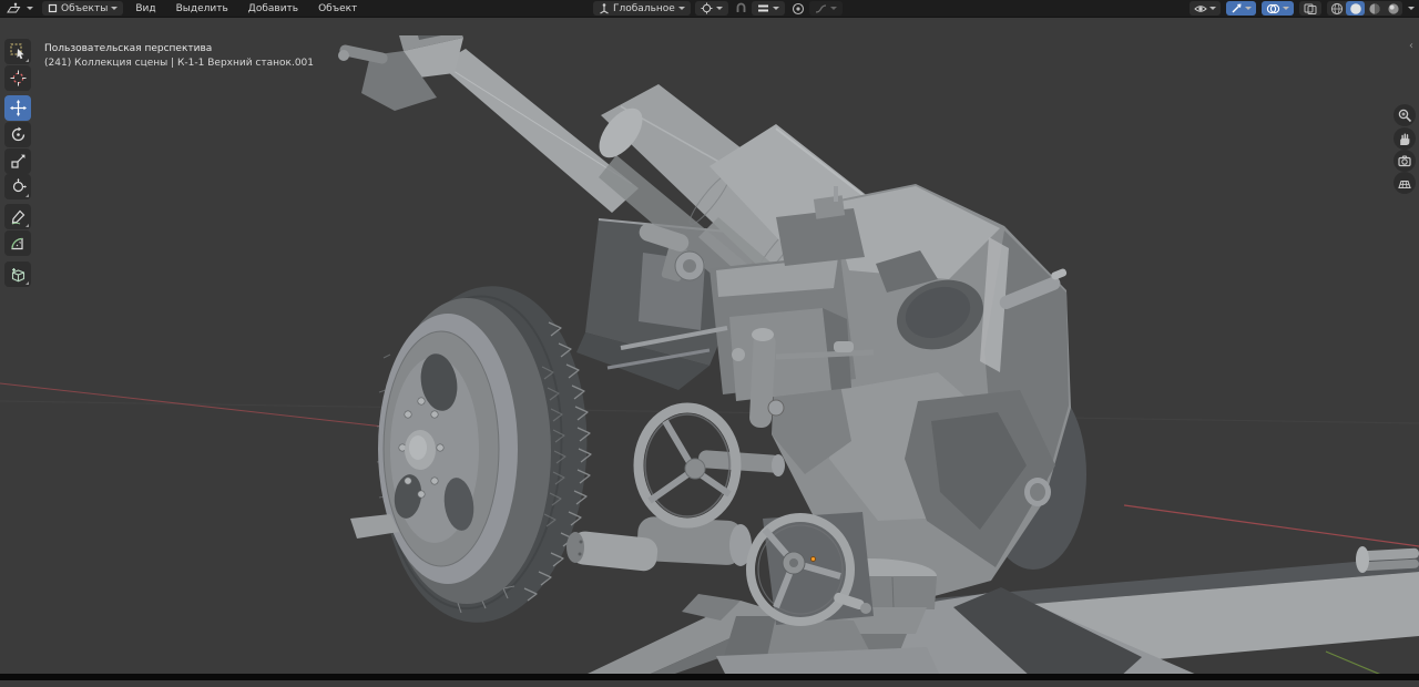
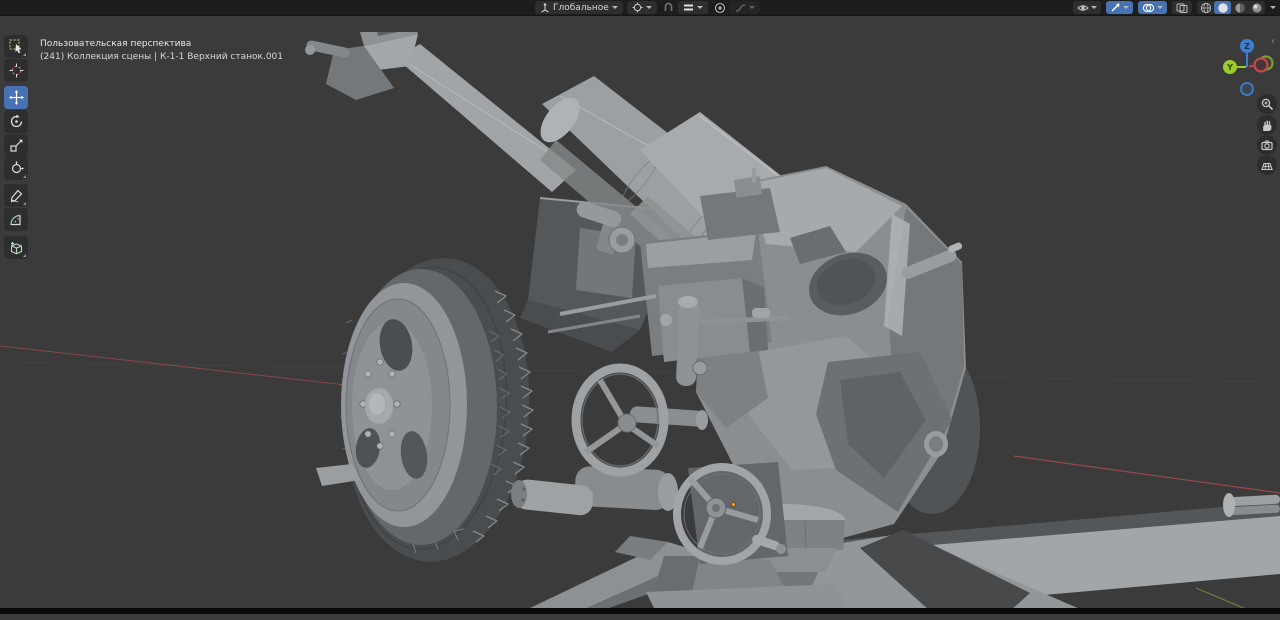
- Объекты
- Вид
- Выделить
- Добавить
- Объект
  Глобальное
  Пользовательская перспектива
  (241) Коллекция сцены | К-1-1 Верхний станок.001
+ Z
+ Y
  ‹
